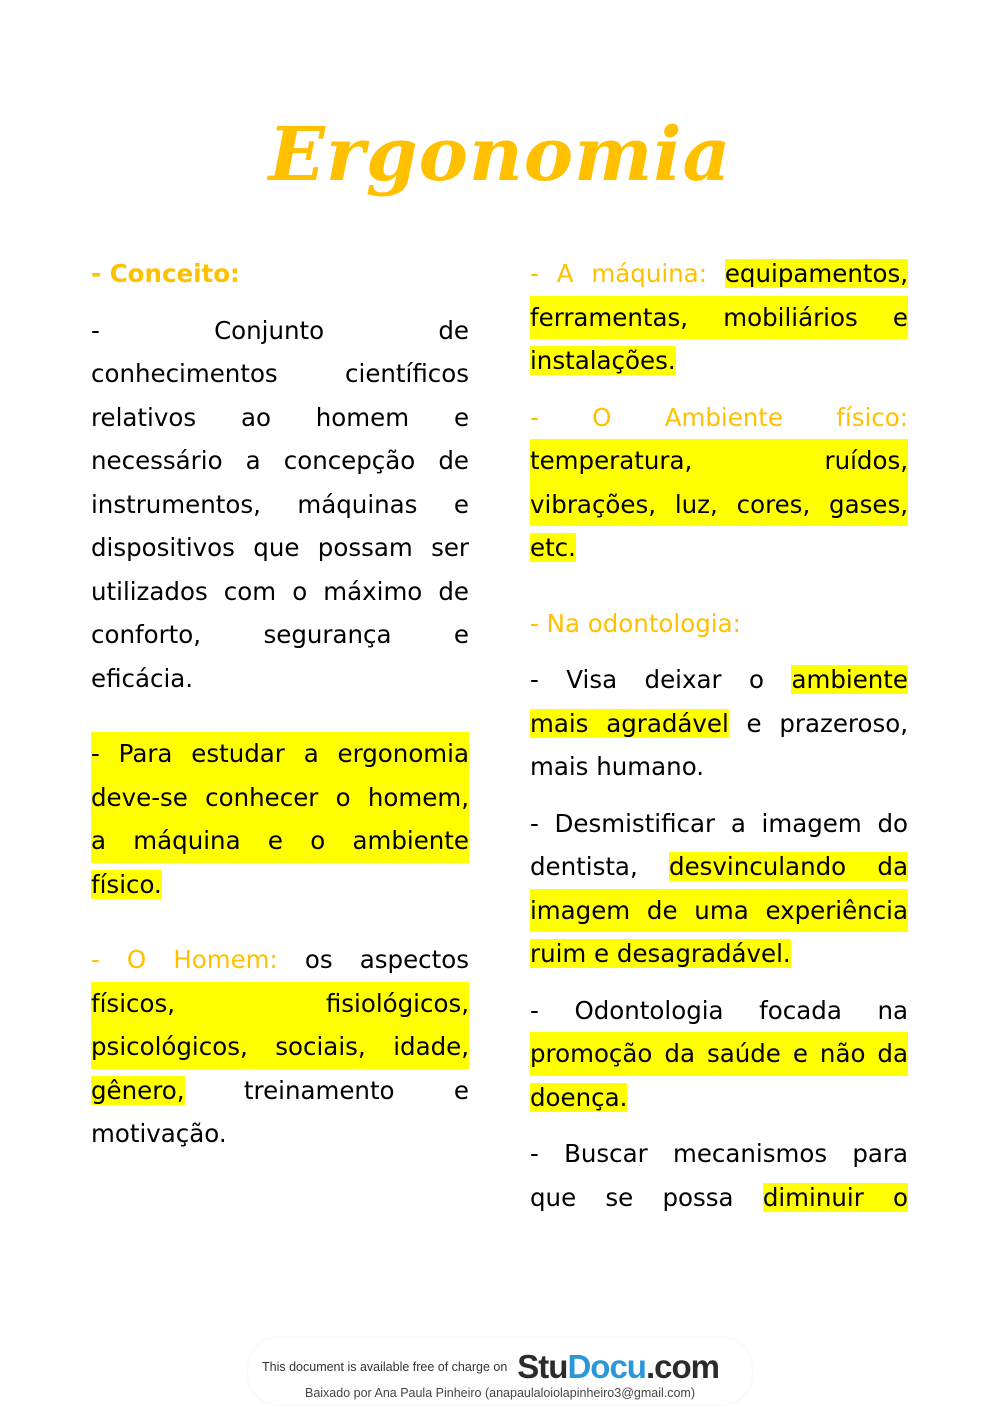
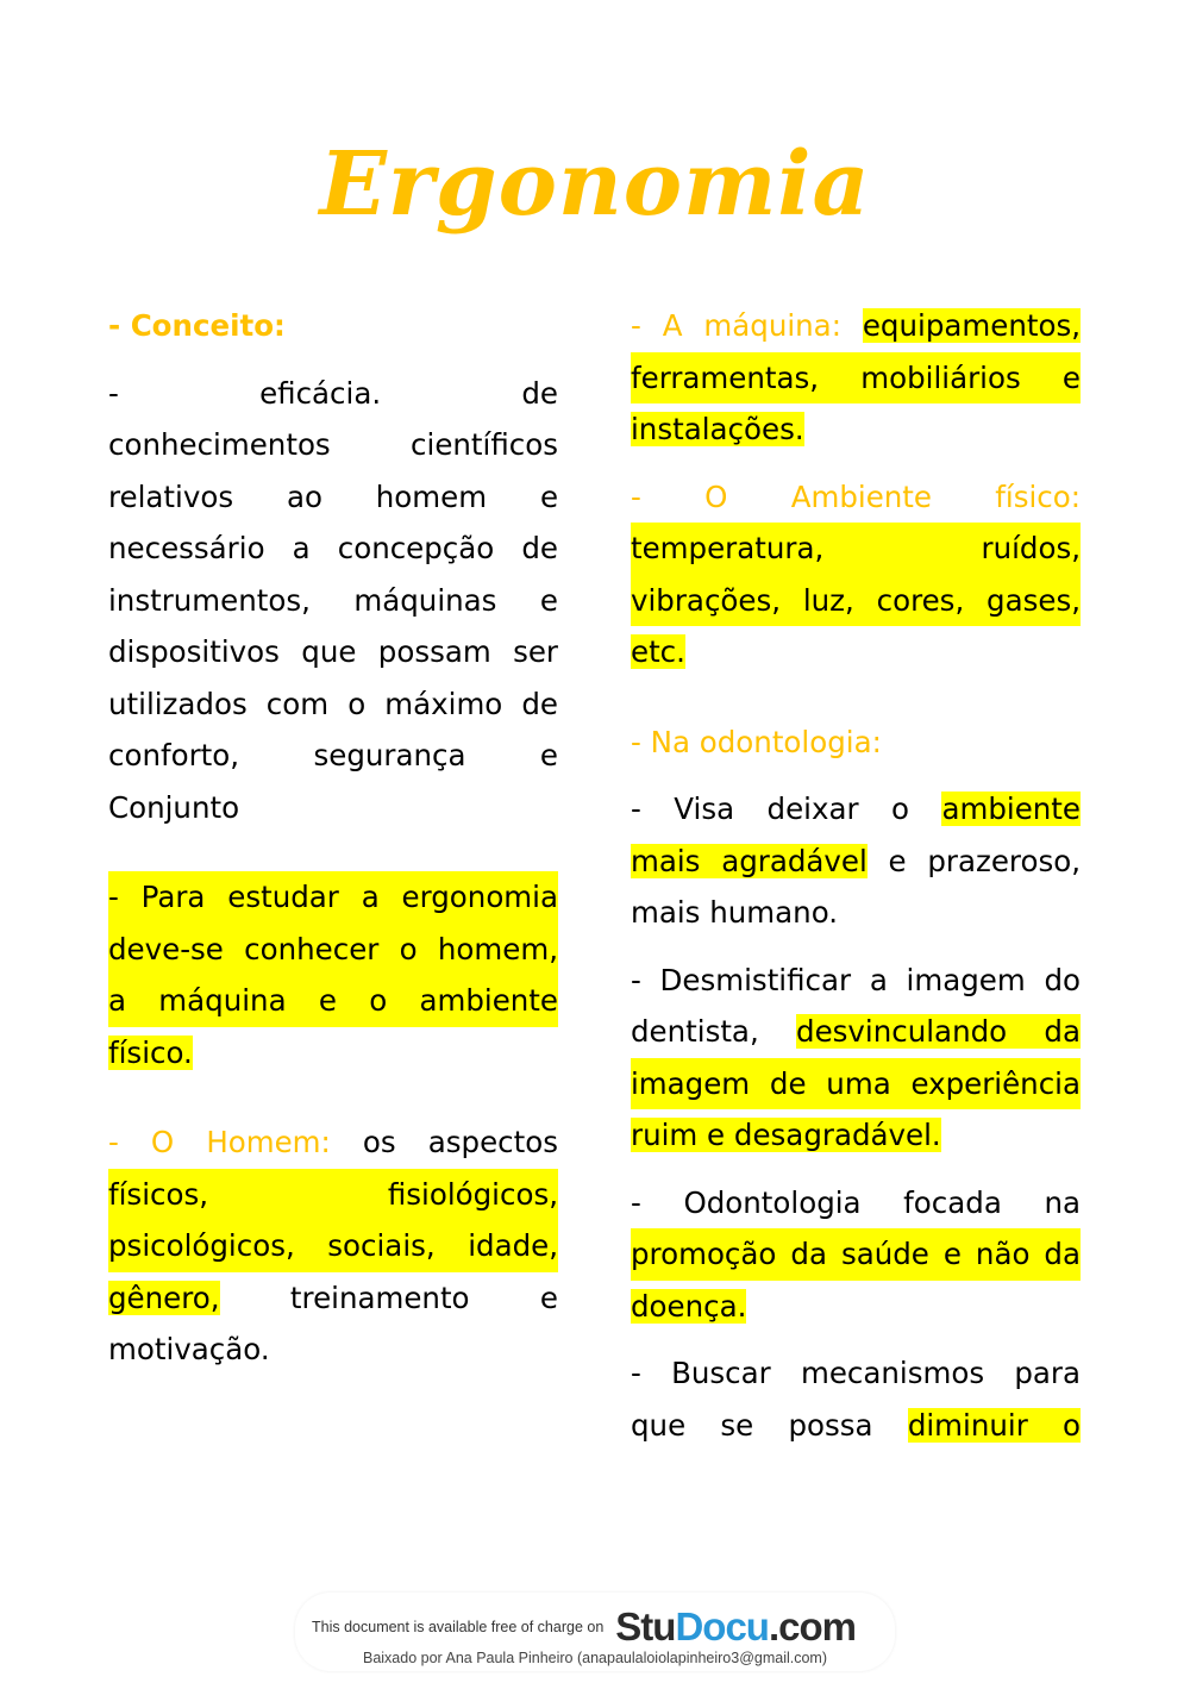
  Ergonomia
  - Conceito:
- - Conjunto de
+ - eficácia. de
  conhecimentos científicos
  relativos ao homem e
  necessário a concepção de
  instrumentos, máquinas e
  dispositivos que possam ser
  utilizados com o máximo de
  conforto, segurança e
- eficácia.
+ Conjunto
  - Para estudar a ergonomia
  deve-se conhecer o homem,
  a máquina e o ambiente
  físico.
  - O Homem: os aspectos
  físicos, fisiológicos,
  psicológicos, sociais, idade,
  gênero, treinamento e
  motivação.
  - A máquina: equipamentos,
  ferramentas, mobiliários e
  instalações.
  - O Ambiente físico:
  temperatura, ruídos,
  vibrações, luz, cores, gases,
  etc.
  - Na odontologia:
  - Visa deixar o ambiente
  mais agradável e prazeroso,
  mais humano.
  - Desmistificar a imagem do
  dentista, desvinculando da
  imagem de uma experiência
  ruim e desagradável.
  - Odontologia focada na
  promoção da saúde e não da
  doença.
  - Buscar mecanismos para
  que se possa diminuir o
  This document is available free of charge on
  StuDocu.com
  Baixado por Ana Paula Pinheiro (anapaulaloiolapinheiro3@gmail.com)
